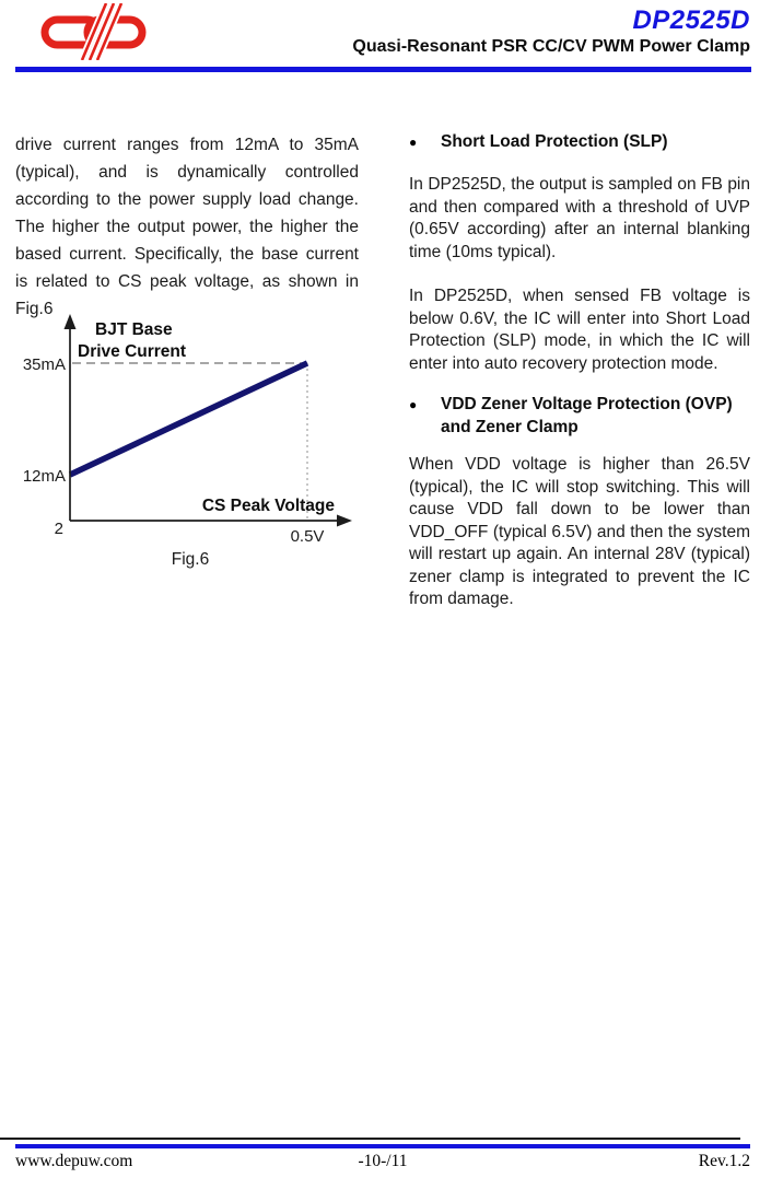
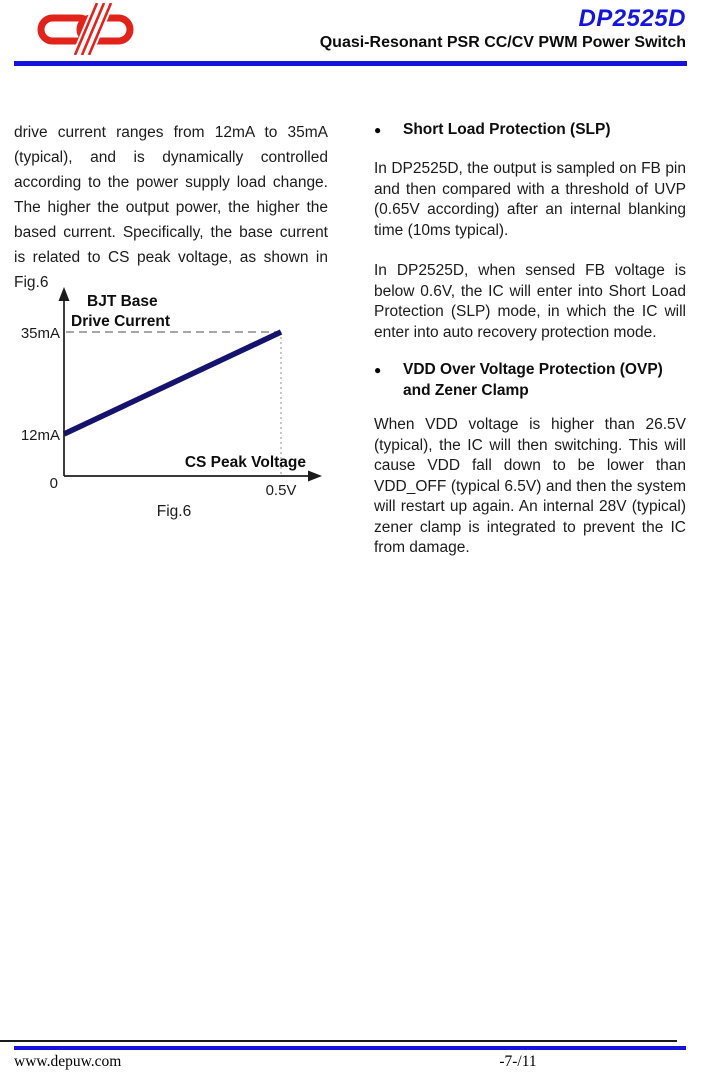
  DP2525D
- Quasi-Resonant PSR CC/CV PWM Power Clamp
+ Quasi-Resonant PSR CC/CV PWM Power Switch
  drive current ranges from 12mA to 35mA (typical), and is dynamically controlled according to the power supply load change. The higher the output power, the higher the based current. Specifically, the base current is related to CS peak voltage, as shown in Fig.6
  35mA
  12mA
- 2
+ 0
  0.5V
  BJT Base
  Drive Current
  CS Peak Voltage
  Fig.6
  ●
  Short Load Protection (SLP)
  In DP2525D, the output is sampled on FB pin and then compared with a threshold of UVP (0.65V according) after an internal blanking time (10ms typical).
  In DP2525D, when sensed FB voltage is below 0.6V, the IC will enter into Short Load Protection (SLP) mode, in which the IC will enter into auto recovery protection mode.
  ●
- VDD Zener Voltage Protection (OVP) and Zener Clamp
+ VDD Over Voltage Protection (OVP) and Zener Clamp
- When VDD voltage is higher than 26.5V (typical), the IC will stop switching. This will cause VDD fall down to be lower than VDD_OFF (typical 6.5V) and then the system will restart up again. An internal 28V (typical) zener clamp is integrated to prevent the IC from damage.
+ When VDD voltage is higher than 26.5V (typical), the IC will then switching. This will cause VDD fall down to be lower than VDD_OFF (typical 6.5V) and then the system will restart up again. An internal 28V (typical) zener clamp is integrated to prevent the IC from damage.
  www.depuw.com
- -10-/11
+ -7-/11
- Rev.1.2
